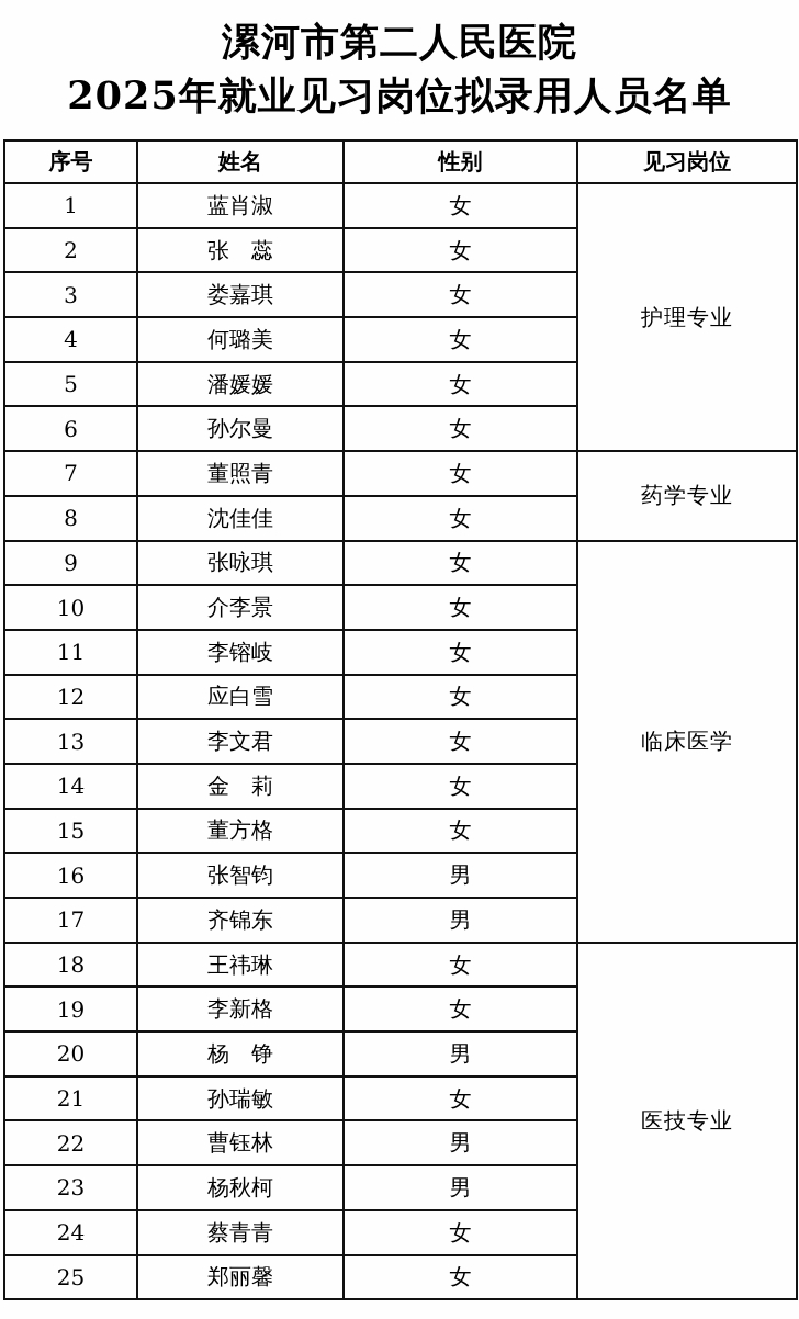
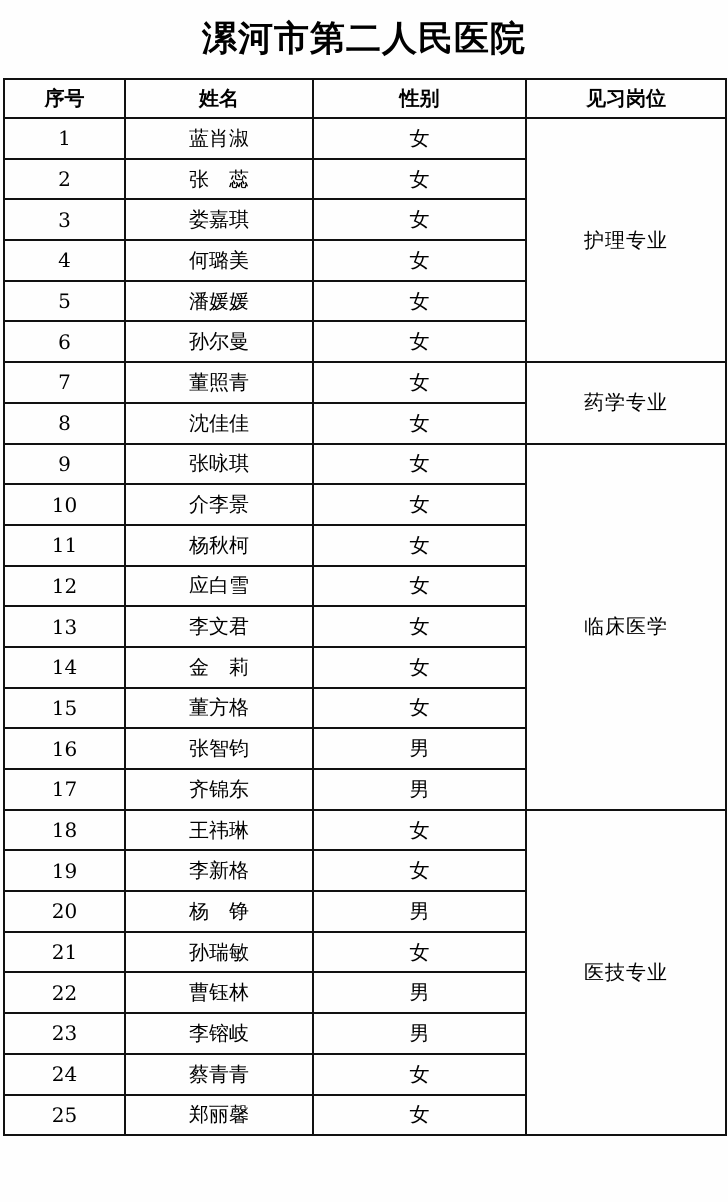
  漯河市第二人民医院
- 2025年就业见习岗位拟录用人员名单
  序号	姓名	性别	见习岗位
  1	蓝肖淑	女	护理专业
  2	张 蕊	女
  3	娄嘉琪	女
  4	何璐美	女
  5	潘媛媛	女
  6	孙尔曼	女
  7	董照青	女	药学专业
  8	沈佳佳	女
  9	张咏琪	女	临床医学
  10	介李景	女
- 11	李镕岐	女
+ 11	杨秋柯	女
  12	应白雪	女
  13	李文君	女
  14	金 莉	女
  15	董方格	女
  16	张智钧	男
  17	齐锦东	男
  18	王祎琳	女	医技专业
  19	李新格	女
  20	杨 铮	男
  21	孙瑞敏	女
  22	曹钰林	男
- 23	杨秋柯	男
+ 23	李镕岐	男
  24	蔡青青	女
  25	郑丽馨	女
